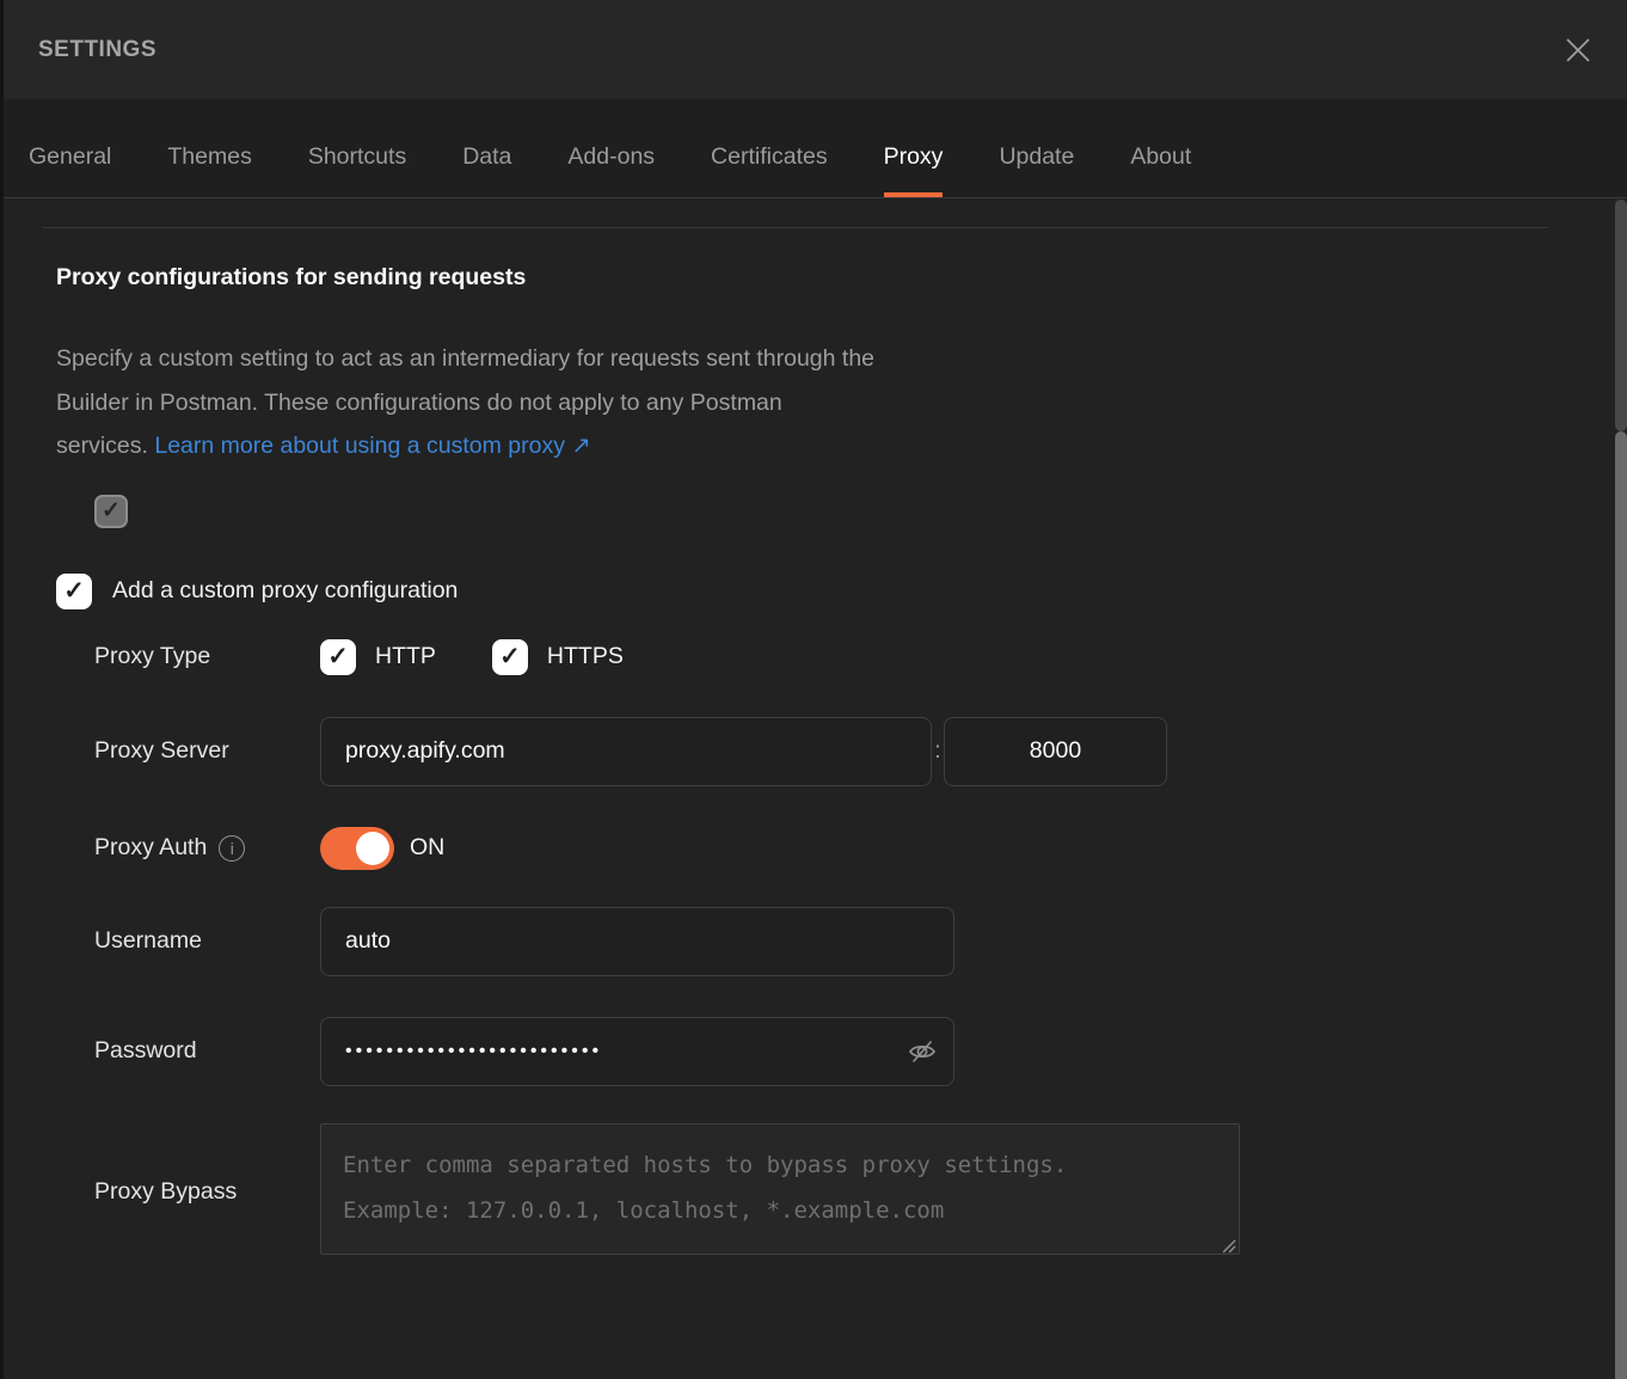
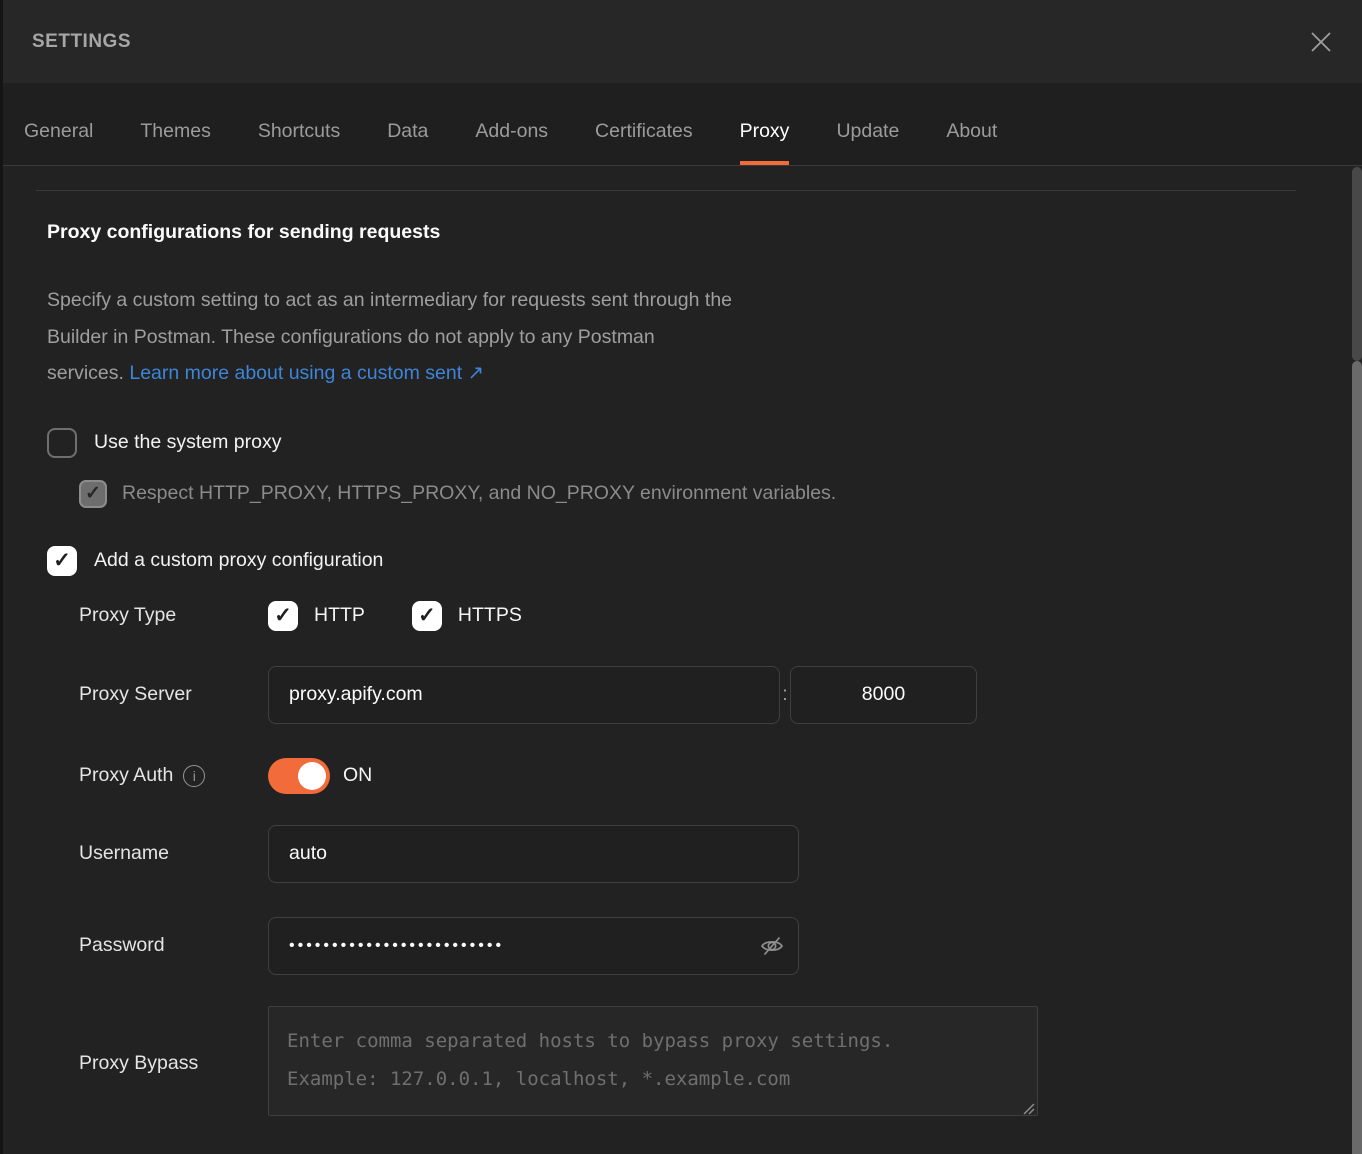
  SETTINGS
  General
  Themes
  Shortcuts
  Data
  Add-ons
  Certificates
  Proxy
  Update
  About
  Proxy configurations for sending requests
  Specify a custom setting to act as an intermediary for requests sent through the
  Builder in Postman. These configurations do not apply to any Postman
- services. Learn more about using a custom proxy ↗
+ services. Learn more about using a custom sent ↗
+ Use the system proxy
  ✓
+ Respect HTTP_PROXY, HTTPS_PROXY, and NO_PROXY environment variables.
  ✓
  Add a custom proxy configuration
  Proxy Type
  ✓
  HTTP
  ✓
  HTTPS
  Proxy Server
  proxy.apify.com
  :
  8000
  Proxy Auth
  i
  ON
  Username
  auto
  Password
  •••••••••••••••••••••••••
  Proxy Bypass
  Enter comma separated hosts to bypass proxy settings.
  Example: 127.0.0.1, localhost, *.example.com
